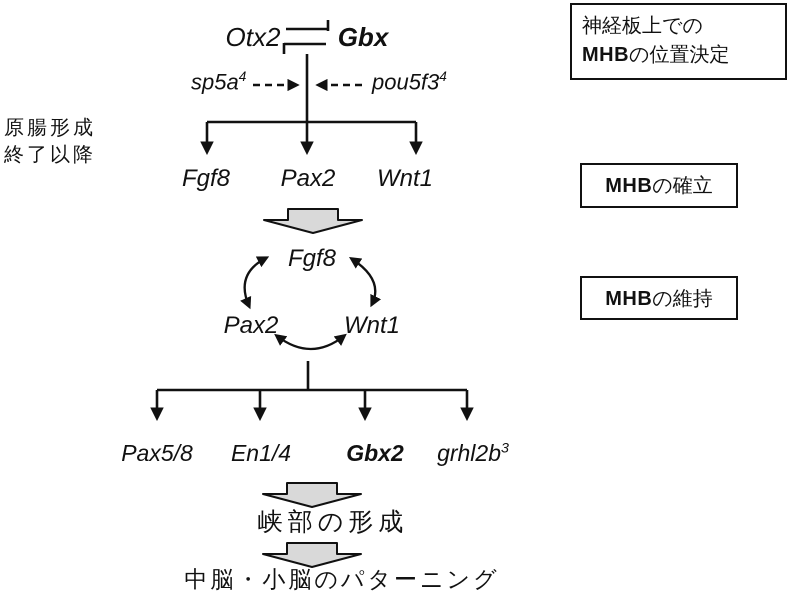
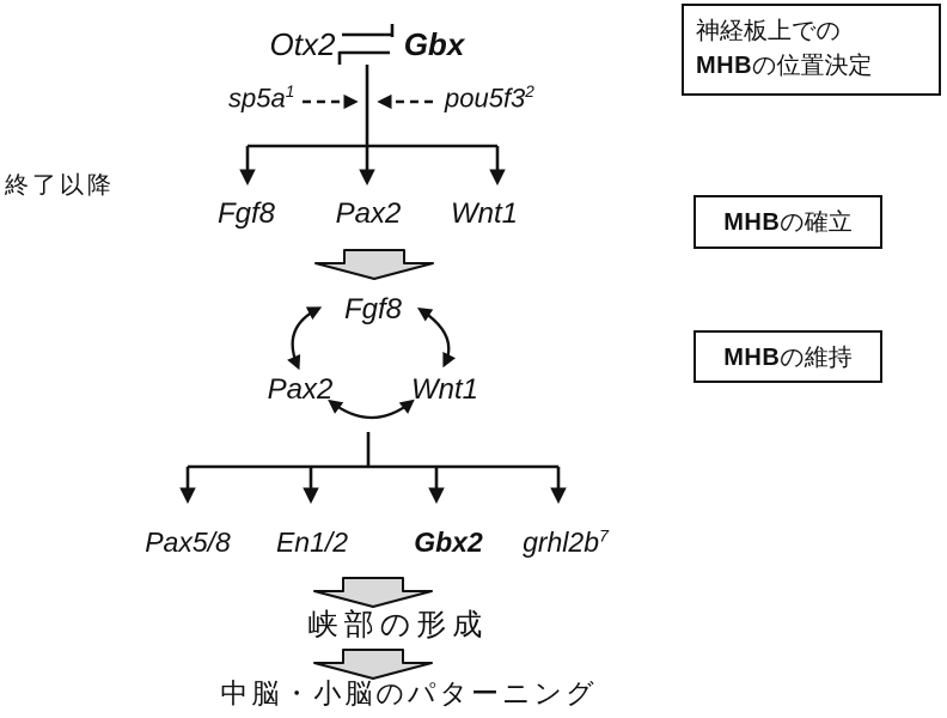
- 原腸形成
  終了以降
  Otx2
  Gbx
- sp5a4
+ sp5a1
- pou5f34
+ pou5f32
  Fgf8
  Pax2
  Wnt1
  Fgf8
  Pax2
  Wnt1
  Pax5/8
- En1/4
+ En1/2
  Gbx2
- grhl2b3
+ grhl2b7
  峡部の形成
  中脳・小脳のパターニング
  神経板上での
  MHBの位置決定
  MHBの確立
  MHBの維持
